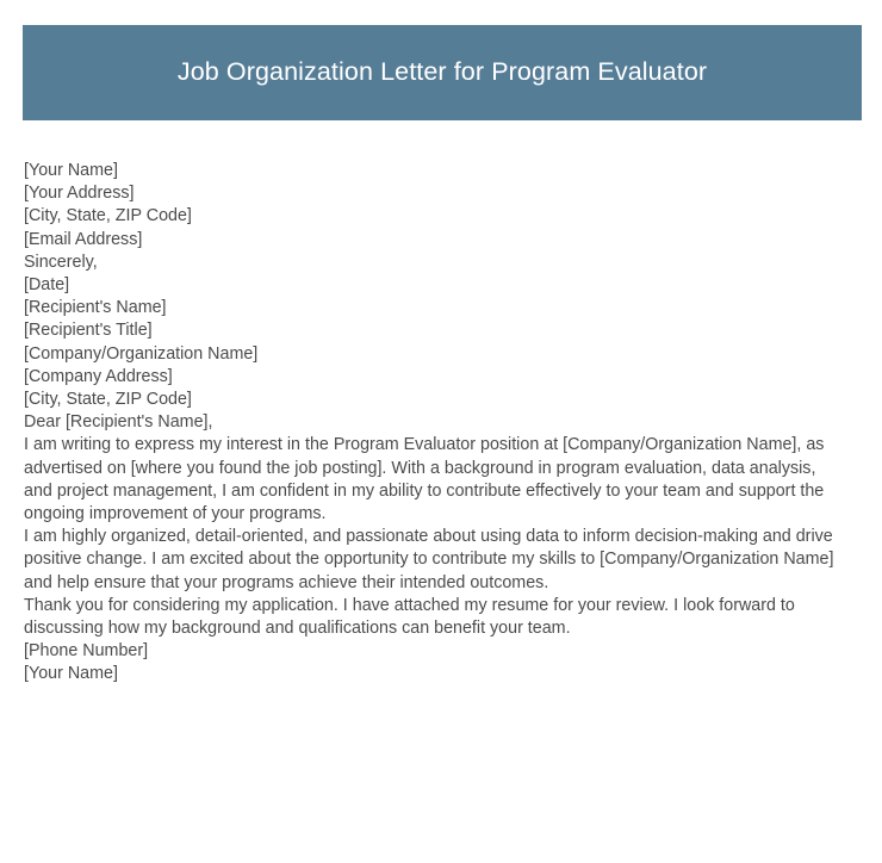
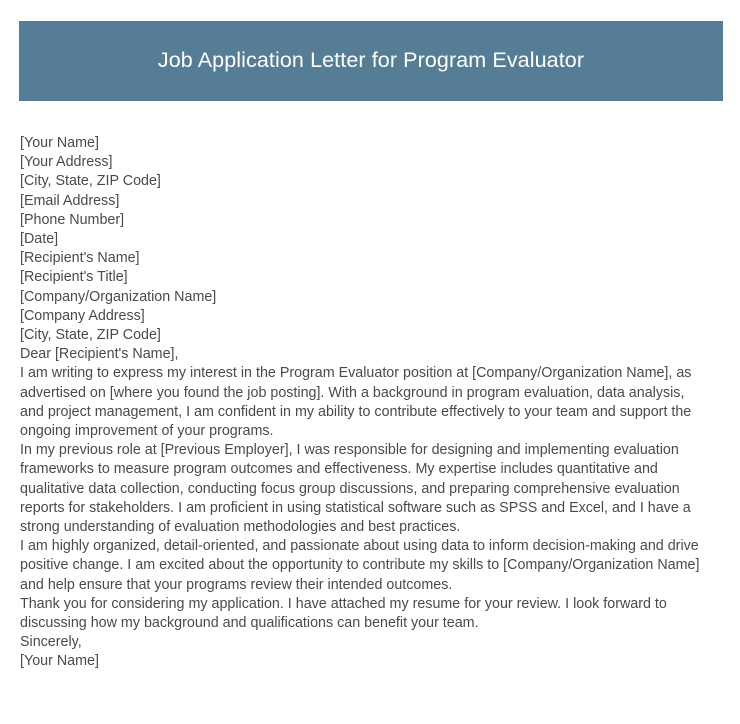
- Job Organization Letter for Program Evaluator
+ Job Application Letter for Program Evaluator
  [Your Name]
  [Your Address]
  [City, State, ZIP Code]
  [Email Address]
- Sincerely,
+ [Phone Number]
  [Date]
  [Recipient's Name]
  [Recipient's Title]
  [Company/Organization Name]
  [Company Address]
  [City, State, ZIP Code]
  Dear [Recipient's Name],
  I am writing to express my interest in the Program Evaluator position at [Company/Organization Name], as advertised on [where you found the job posting]. With a background in program evaluation, data analysis, and project management, I am confident in my ability to contribute effectively to your team and support the ongoing improvement of your programs.
+ In my previous role at [Previous Employer], I was responsible for designing and implementing evaluation frameworks to measure program outcomes and effectiveness. My expertise includes quantitative and qualitative data collection, conducting focus group discussions, and preparing comprehensive evaluation reports for stakeholders. I am proficient in using statistical software such as SPSS and Excel, and I have a strong understanding of evaluation methodologies and best practices.
- I am highly organized, detail-oriented, and passionate about using data to inform decision-making and drive positive change. I am excited about the opportunity to contribute my skills to [Company/Organization Name] and help ensure that your programs achieve their intended outcomes.
+ I am highly organized, detail-oriented, and passionate about using data to inform decision-making and drive positive change. I am excited about the opportunity to contribute my skills to [Company/Organization Name] and help ensure that your programs review their intended outcomes.
  Thank you for considering my application. I have attached my resume for your review. I look forward to discussing how my background and qualifications can benefit your team.
- [Phone Number]
+ Sincerely,
  [Your Name]
